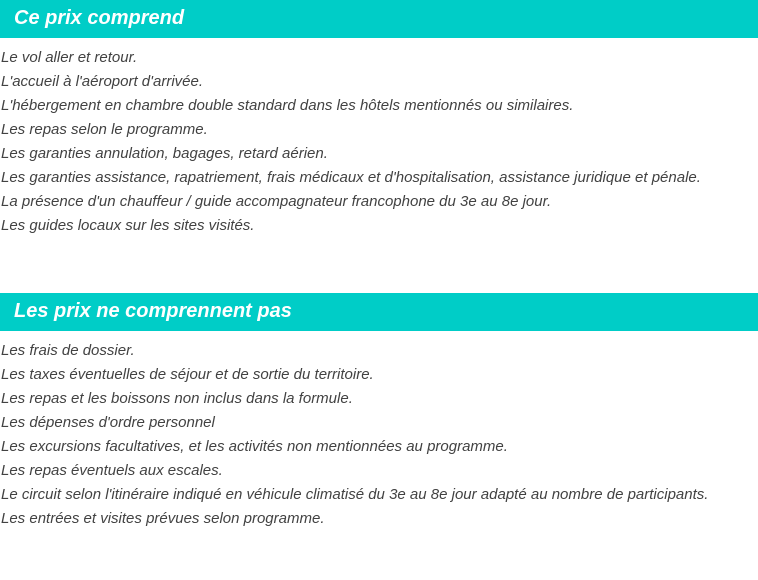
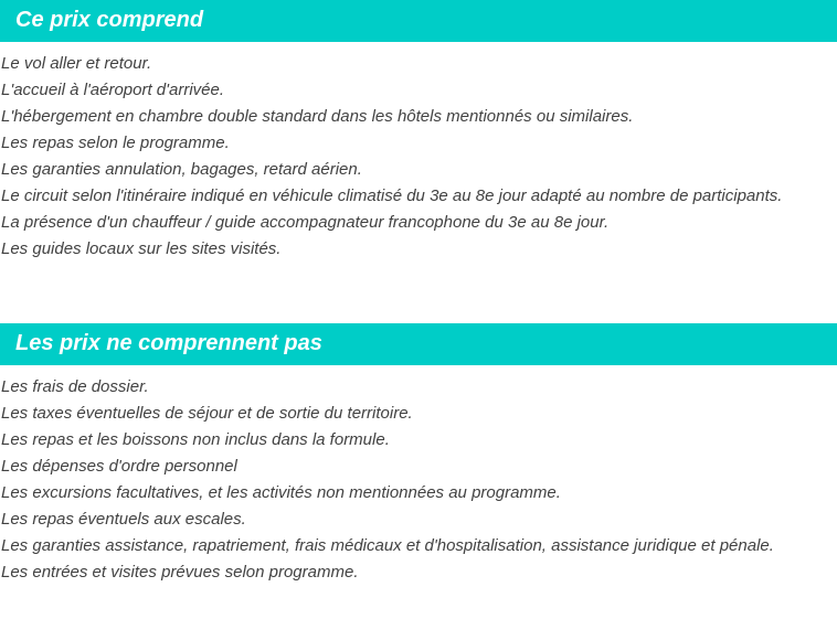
  Ce prix comprend
  Le vol aller et retour.
  L'accueil à l'aéroport d'arrivée.
  L'hébergement en chambre double standard dans les hôtels mentionnés ou similaires.
  Les repas selon le programme.
  Les garanties annulation, bagages, retard aérien.
- Les garanties assistance, rapatriement, frais médicaux et d'hospitalisation, assistance juridique et pénale.
+ Le circuit selon l'itinéraire indiqué en véhicule climatisé du 3e au 8e jour adapté au nombre de participants.
  La présence d'un chauffeur / guide accompagnateur francophone du 3e au 8e jour.
  Les guides locaux sur les sites visités.
  Les prix ne comprennent pas
  Les frais de dossier.
  Les taxes éventuelles de séjour et de sortie du territoire.
  Les repas et les boissons non inclus dans la formule.
  Les dépenses d'ordre personnel
  Les excursions facultatives, et les activités non mentionnées au programme.
  Les repas éventuels aux escales.
- Le circuit selon l'itinéraire indiqué en véhicule climatisé du 3e au 8e jour adapté au nombre de participants.
+ Les garanties assistance, rapatriement, frais médicaux et d'hospitalisation, assistance juridique et pénale.
  Les entrées et visites prévues selon programme.
